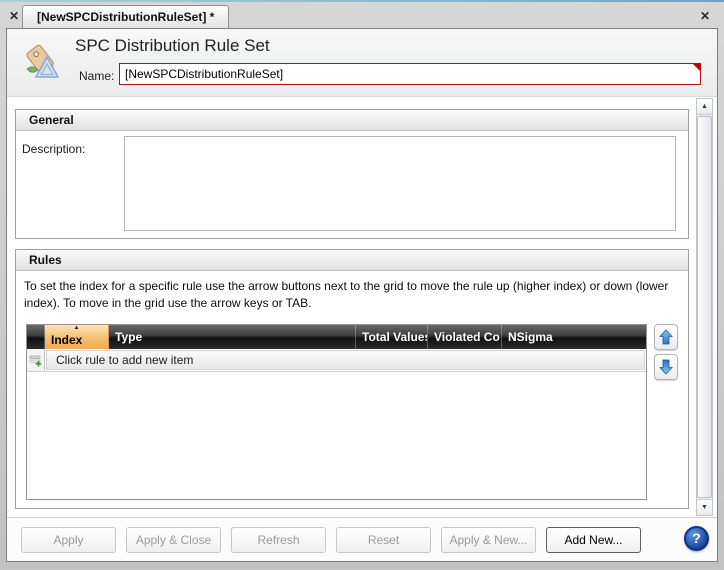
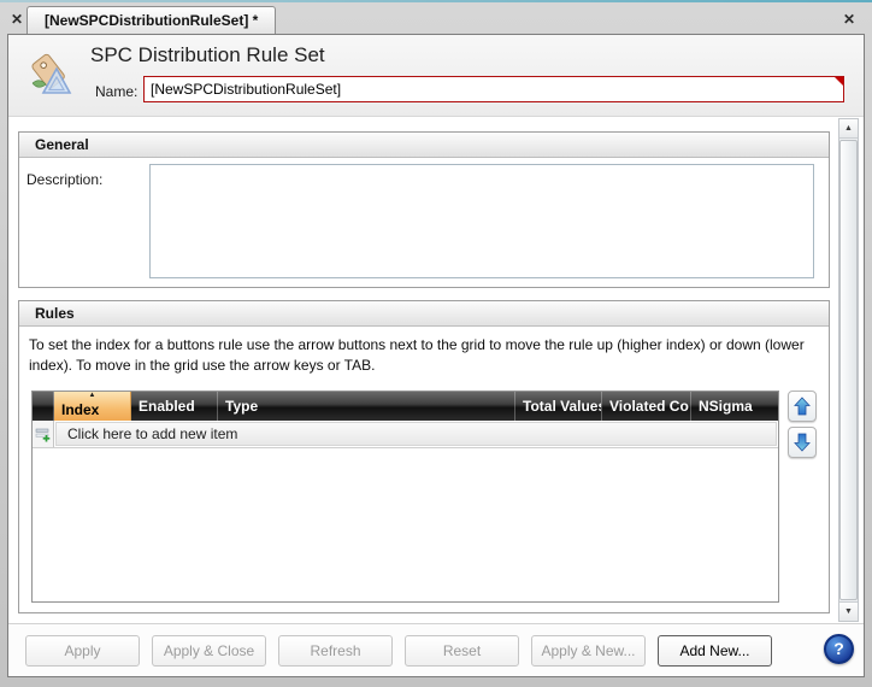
  ✕
  [NewSPCDistributionRuleSet] *
  ✕
  SPC Distribution Rule Set
  Name:
  [NewSPCDistributionRuleSet]
  General
  Description:
  Rules
- To set the index for a specific rule use the arrow buttons next to the grid to move the rule up (higher index) or down (lower index). To move in the grid use the arrow keys or TAB.
+ To set the index for a buttons rule use the arrow buttons next to the grid to move the rule up (higher index) or down (lower index). To move in the grid use the arrow keys or TAB.
  Index
+ Enabled
  Type
  Total Values
  Violated Co
  NSigma
- Click rule to add new item
+ Click here to add new item
  Apply
  Apply & Close
  Refresh
  Reset
  Apply & New...
  Add New...
  ?
